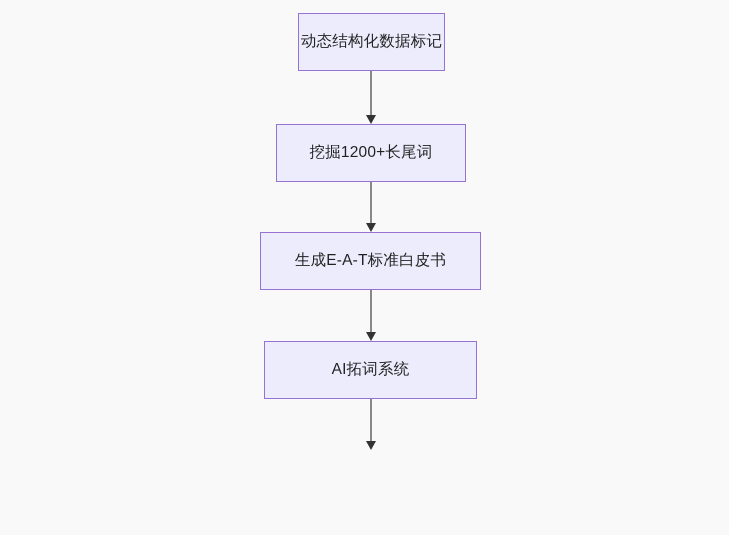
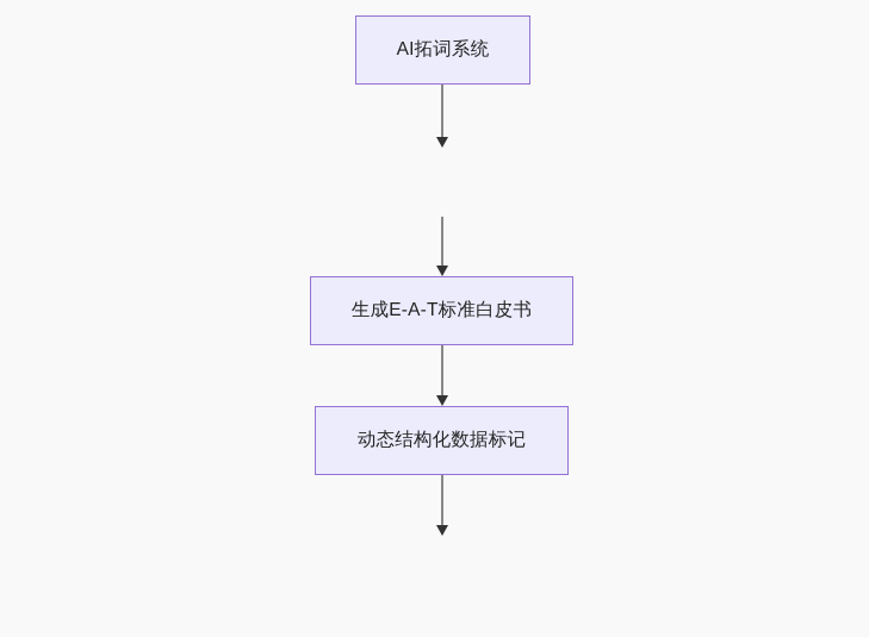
- 动态结构化数据标记
+ AI拓词系统
- 挖掘1200+长尾词
  生成E-A-T标准白皮书
- AI拓词系统
+ 动态结构化数据标记
